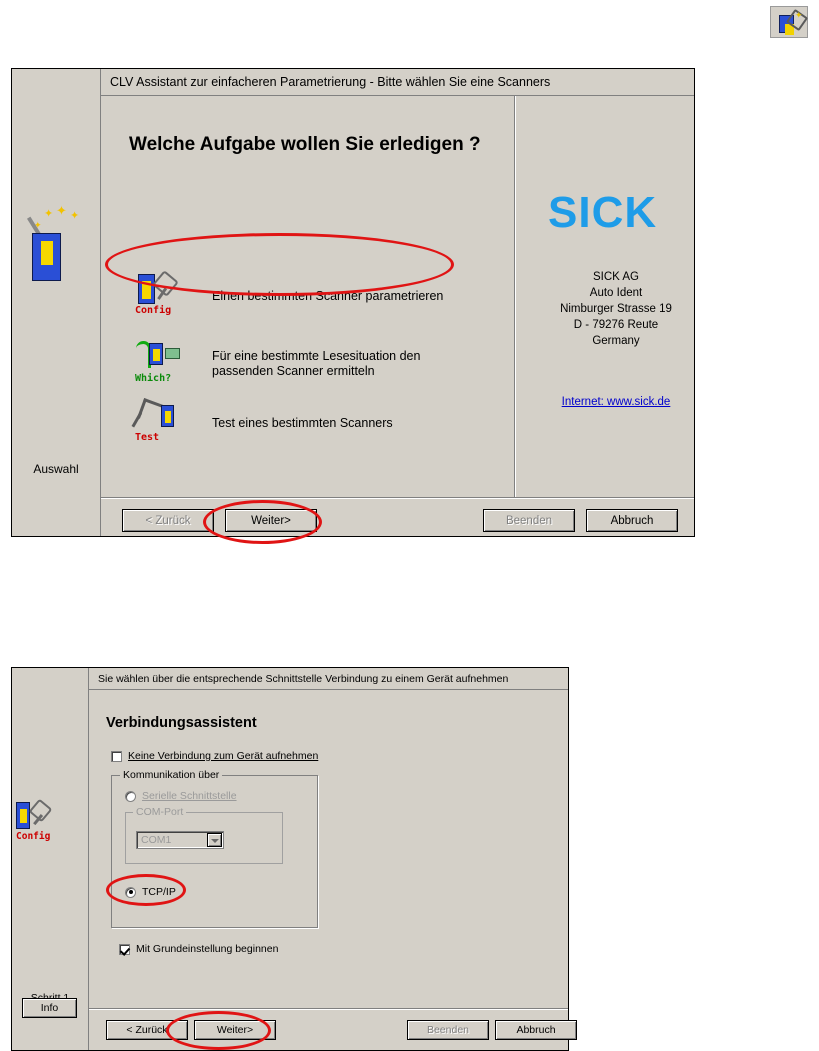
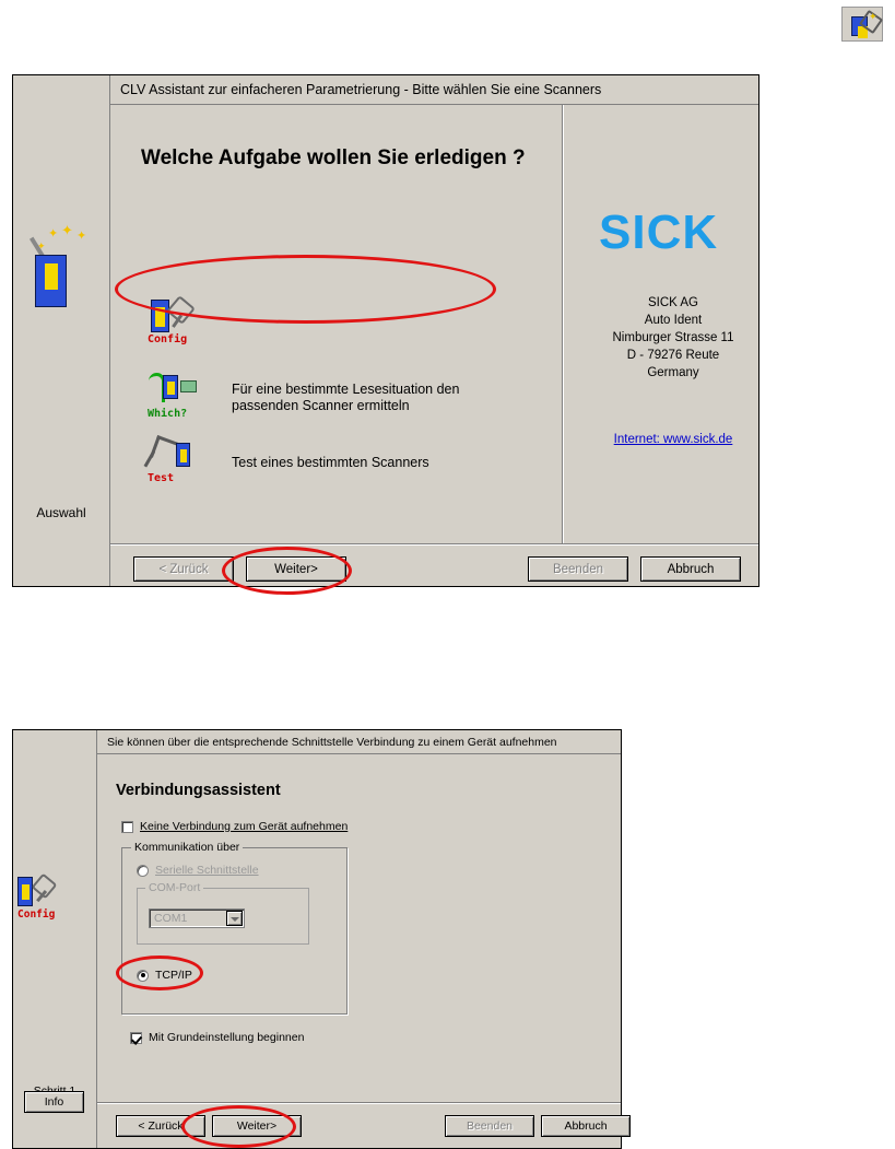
  ✦
  ✦
  ✦
  ✦
  ✦
  Auswahl
  CLV Assistant zur einfacheren Parametrierung - Bitte wählen Sie eine Scanners
  Welche Aufgabe wollen Sie erledigen ?
  Config
- Einen bestimmten Scanner parametrieren
  Which?
  Für eine bestimmte Lesesituation den
  passenden Scanner ermitteln
  Test
  Test eines bestimmten Scanners
  SICK
  SICK AG
  Auto Ident
- Nimburger Strasse 19
+ Nimburger Strasse 11
  D - 79276 Reute
  Germany
  Internet: www.sick.de
  < Zurück
  Weiter>
  Beenden
  Abbruch
- Sie wählen über die entsprechende Schnittstelle Verbindung zu einem Gerät aufnehmen
+ Sie können über die entsprechende Schnittstelle Verbindung zu einem Gerät aufnehmen
  Verbindungsassistent
  Keine Verbindung zum Gerät aufnehmen
  Kommunikation über
  Serielle Schnittstelle
  COM-Port
  COM1
  TCP/IP
  Mit Grundeinstellung beginnen
  < Zurück
  Weiter>
  Beenden
  Abbruch
  Info
  Config
